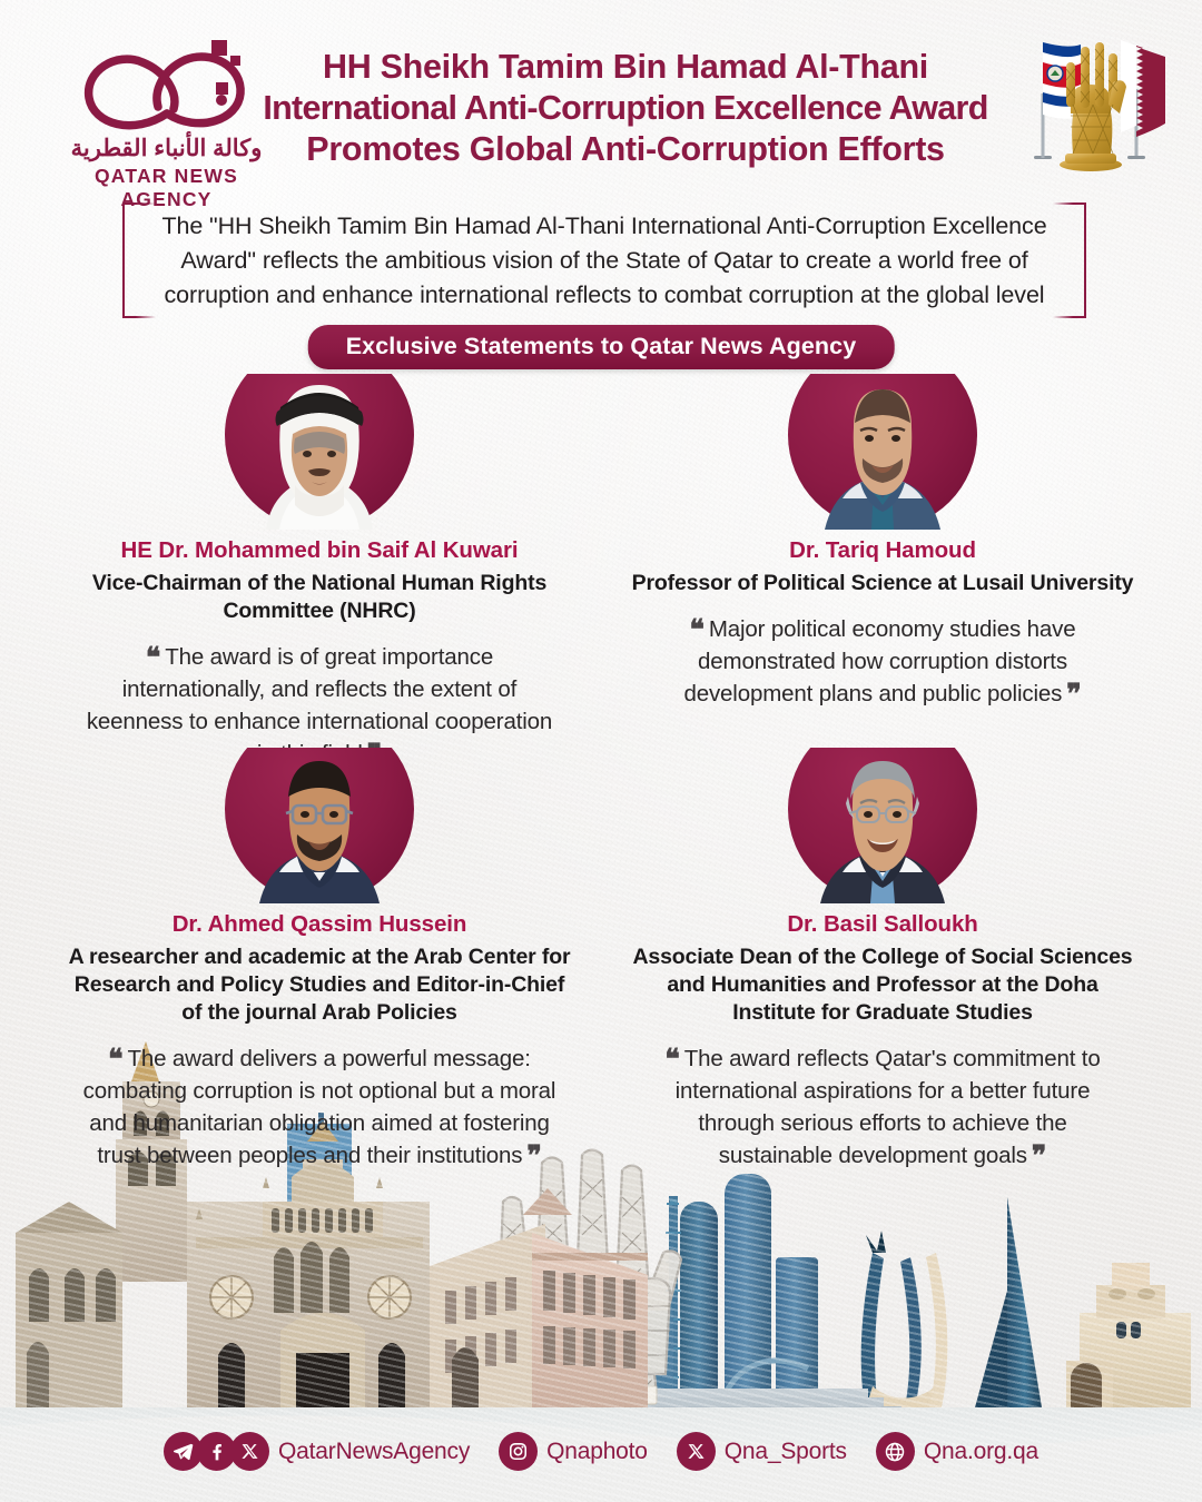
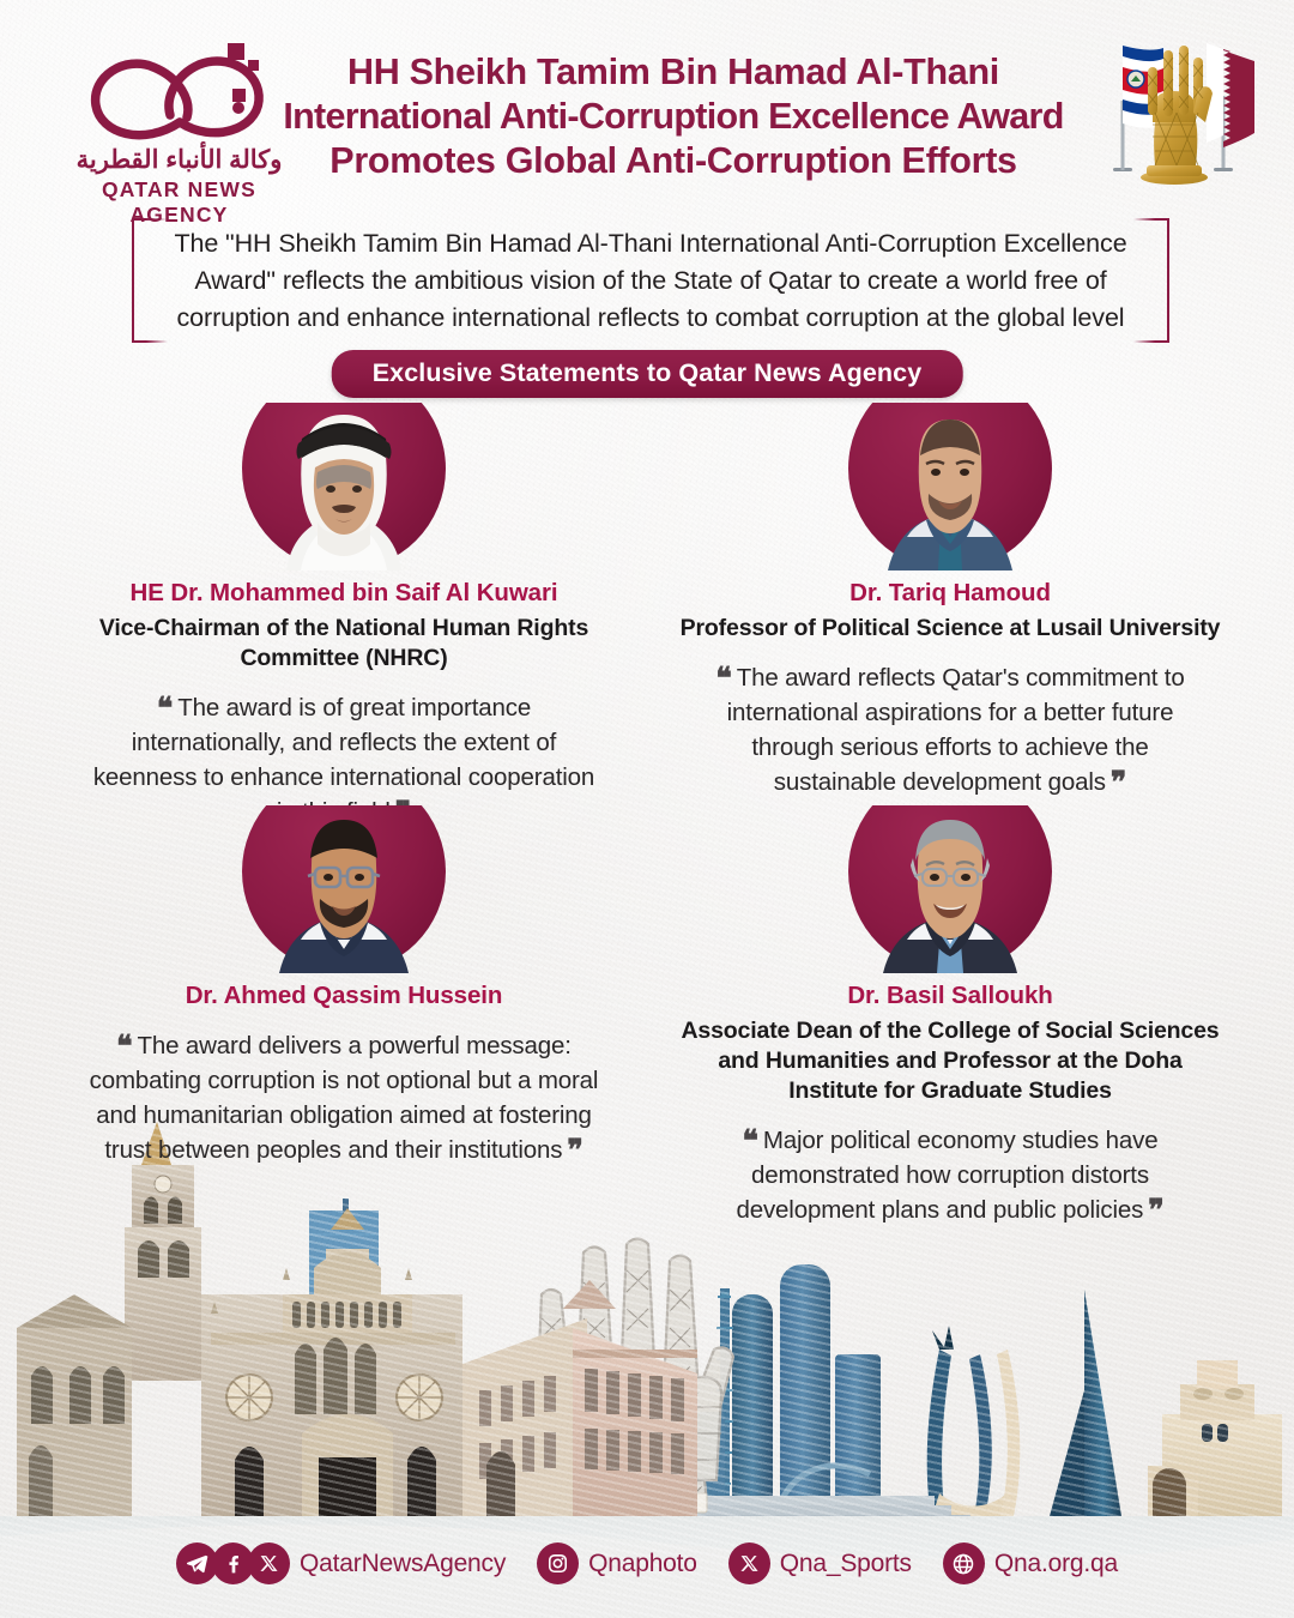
  وكالة الأنباء القطرية
  QATAR NEWS AGENCY
  HH Sheikh Tamim Bin Hamad Al-Thani
  International Anti-Corruption Excellence Award
  Promotes Global Anti-Corruption Efforts
  The "HH Sheikh Tamim Bin Hamad Al-Thani International Anti-Corruption Excellence Award" reflects the ambitious vision of the State of Qatar to create a world free of corruption and enhance international reflects to combat corruption at the global level
  Exclusive Statements to Qatar News Agency
  HE Dr. Mohammed bin Saif Al Kuwari
  Vice-Chairman of the National Human Rights Committee (NHRC)
  ❝ The award is of great importance internationally, and reflects the extent of keenness to enhance international cooperation
  Dr. Tariq Hamoud
  Professor of Political Science at Lusail University
- ❝ Major political economy studies have demonstrated how corruption distorts development plans and public policies ❞
+ ❝ The award reflects Qatar's commitment to international aspirations for a better future through serious efforts to achieve the sustainable development goals ❞
  Dr. Ahmed Qassim Hussein
- A researcher and academic at the Arab Center for Research and Policy Studies and Editor-in-Chief of the journal Arab Policies
  ❝ The award delivers a powerful message: combating corruption is not optional but a moral and humanitarian obligation aimed at fostering trust between peoples and their institutions ❞
  Dr. Basil Salloukh
  Associate Dean of the College of Social Sciences and Humanities and Professor at the Doha Institute for Graduate Studies
- ❝ The award reflects Qatar's commitment to international aspirations for a better future through serious efforts to achieve the sustainable development goals ❞
+ ❝ Major political economy studies have demonstrated how corruption distorts development plans and public policies ❞
  QatarNewsAgency
  Qnaphoto
  Qna_Sports
  Qna.org.qa
